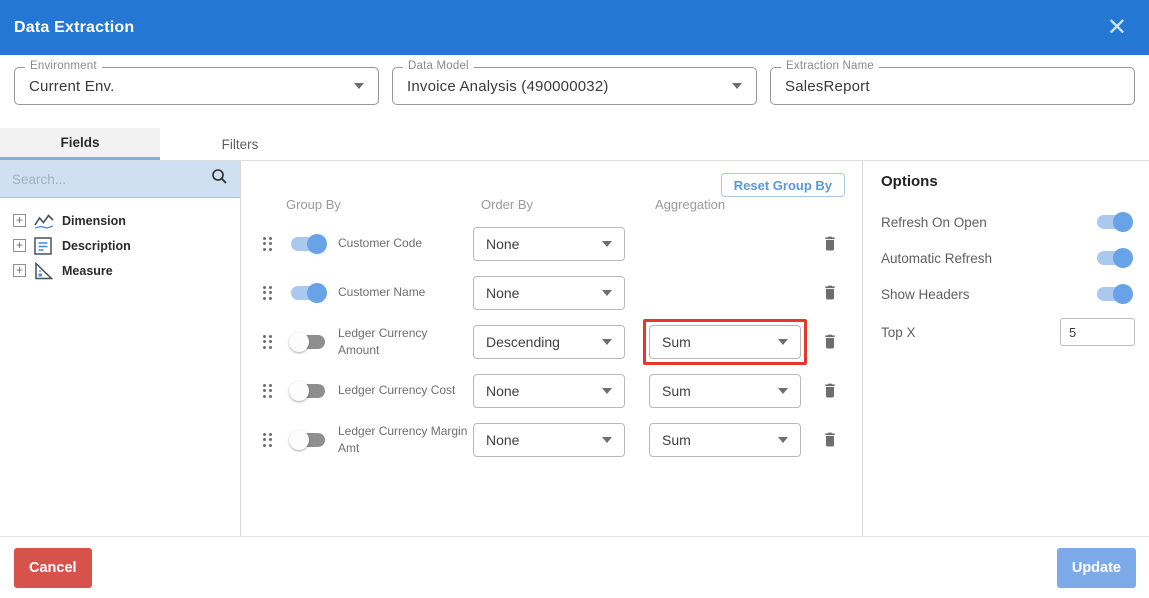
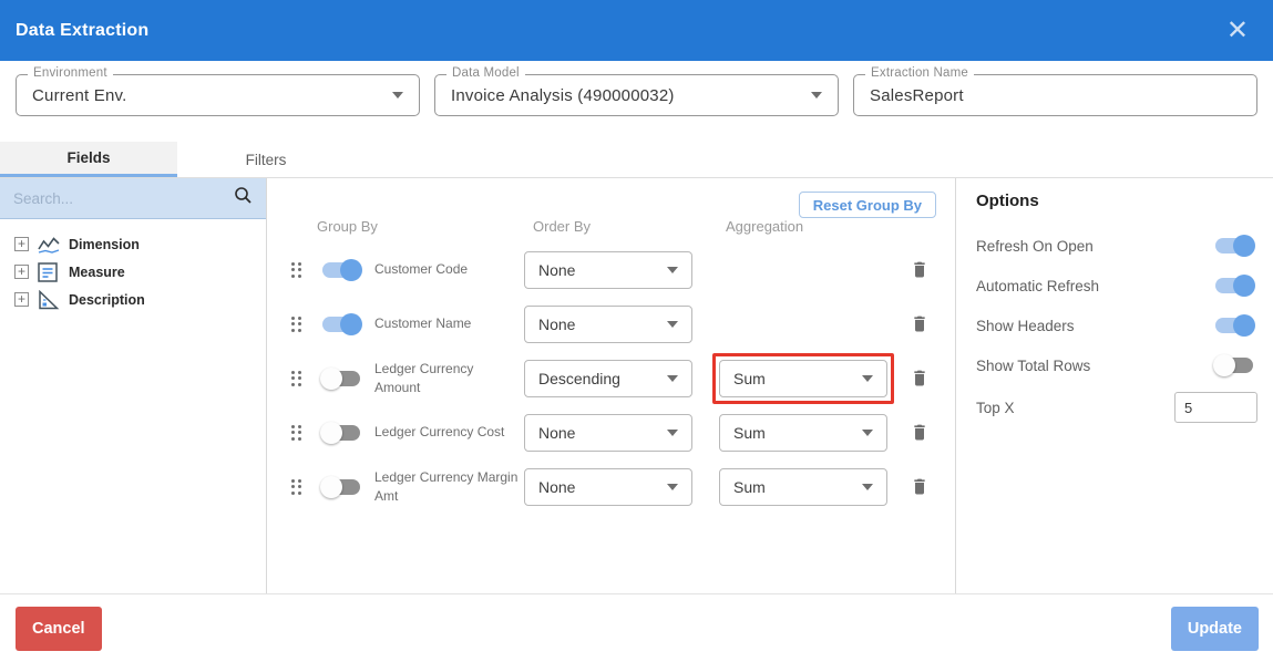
  Data Extraction
  ✕
  Environment
  Current Env.
  Data Model
  Invoice Analysis (490000032)
  Extraction Name
  SalesReport
  Fields
  Filters
  Search...
  +
  Dimension
  +
- Description
+ Measure
  +
- Measure
+ Description
  Reset Group By
  Group By
  Order By
  Aggregation
  Customer Code
  None
  Customer Name
  None
  Ledger Currency Amount
  Descending
  Sum
  Ledger Currency Cost
  None
  Sum
  Ledger Currency Margin Amt
  None
  Sum
  Options
  Refresh On Open
  Automatic Refresh
  Show Headers
+ Show Total Rows
  Top X
  5
  Cancel
  Update
